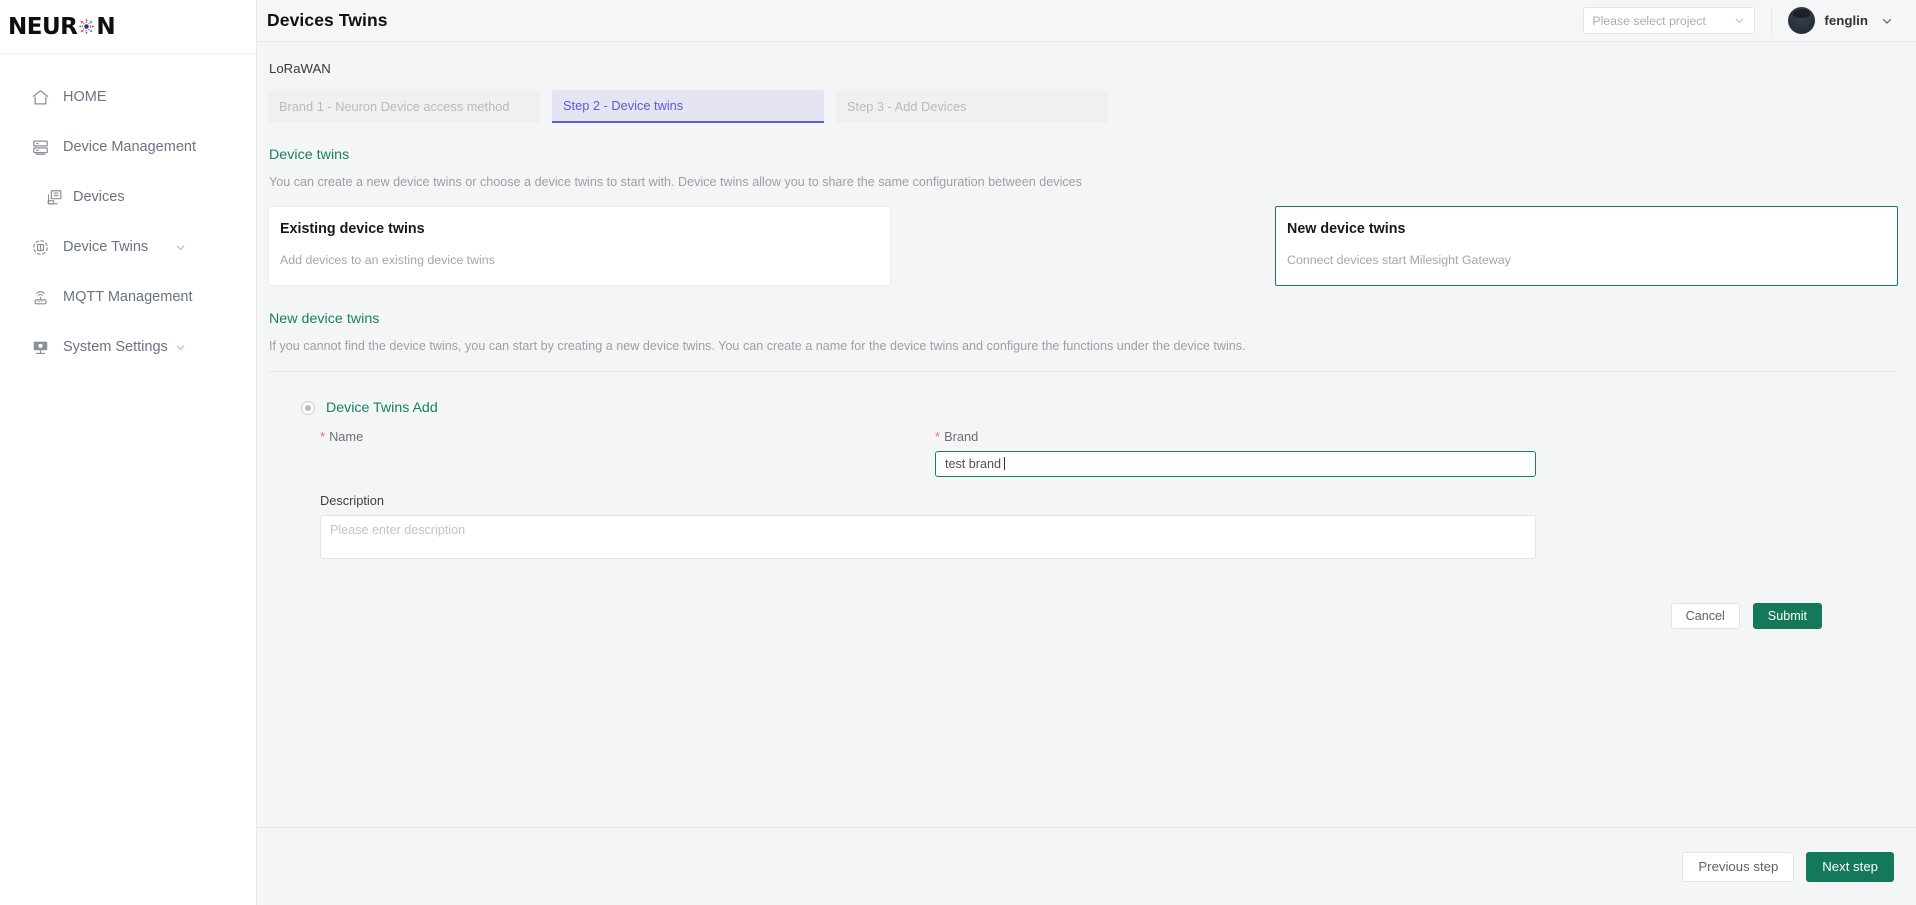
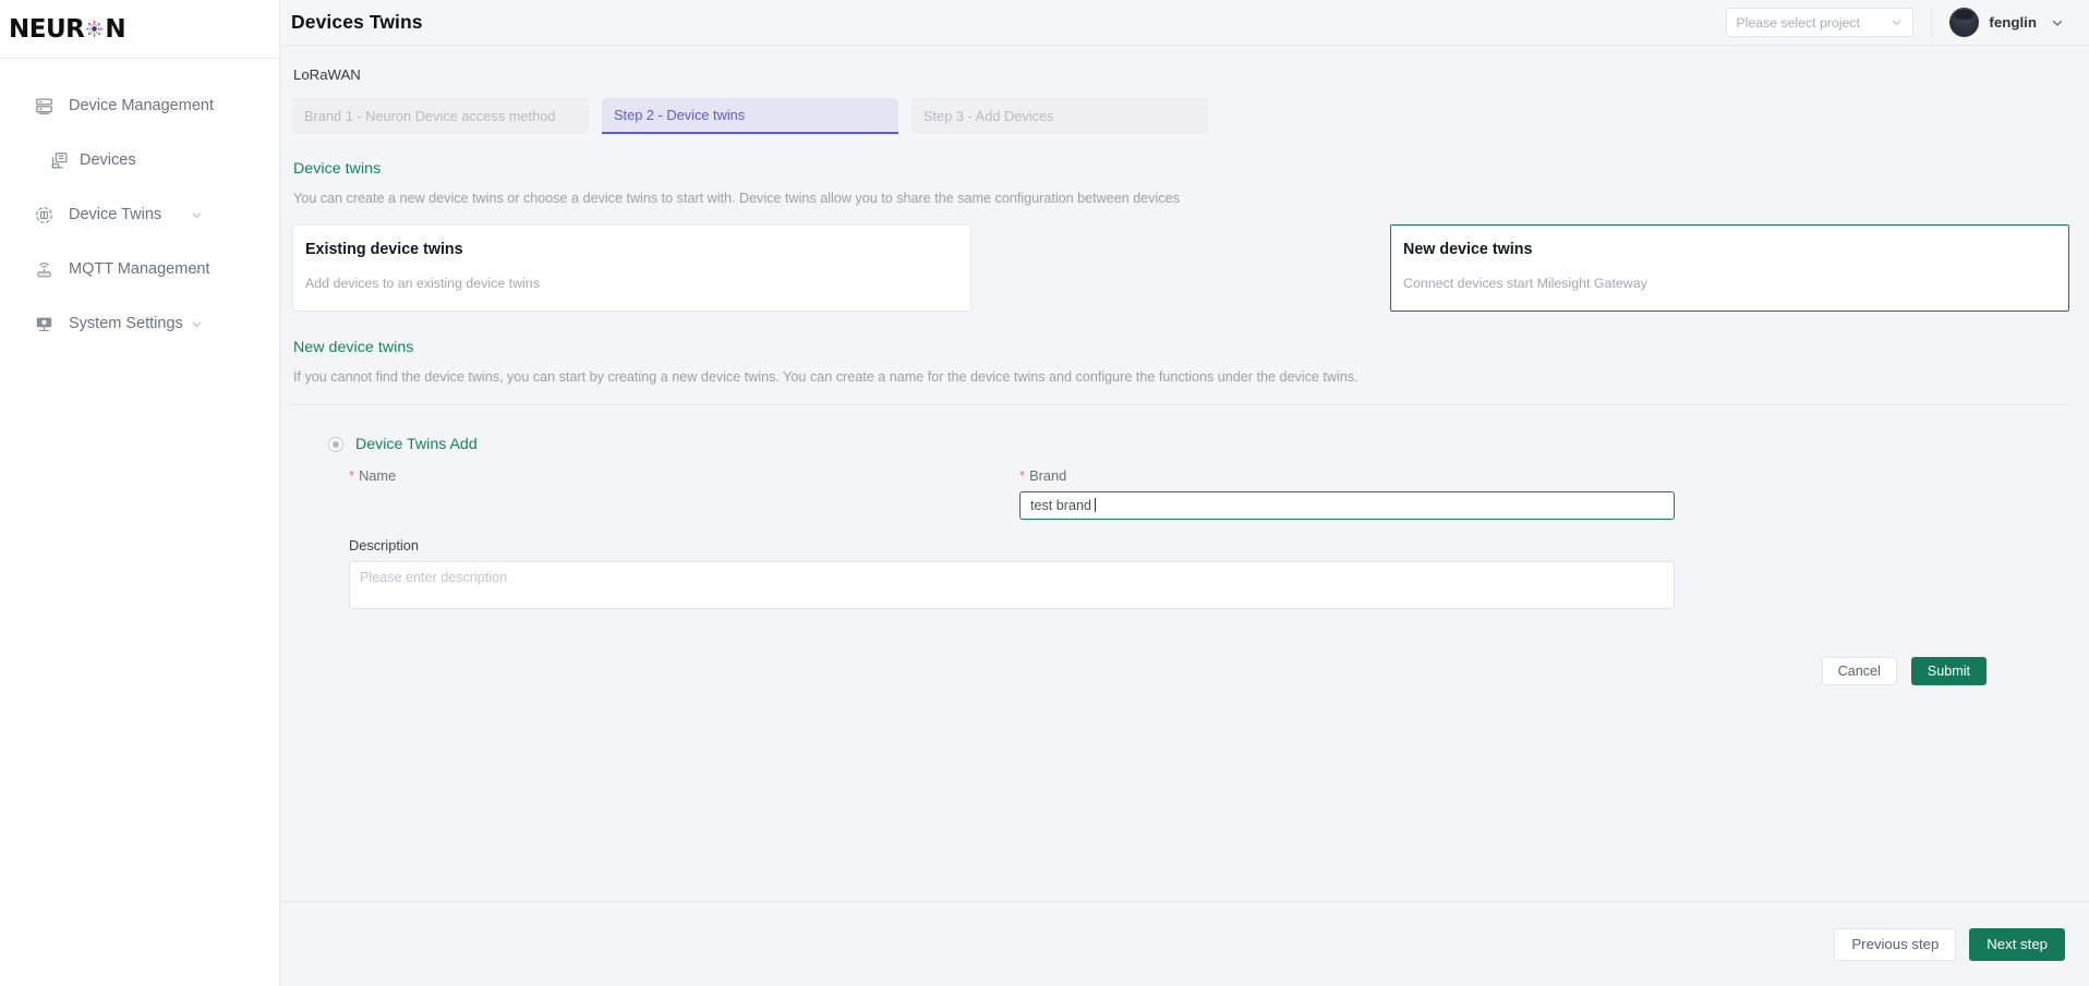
  NEUR
  N
- HOME
  Device Management
  Devices
  Device Twins
  MQTT Management
  System Settings
  Devices Twins
  Please select project
  fenglin
  LoRaWAN
  Brand 1 - Neuron Device access method
  Step 2 - Device twins
  Step 3 - Add Devices
  Device twins
  You can create a new device twins or choose a device twins to start with. Device twins allow you to share the same configuration between devices
  Existing device twins
  Add devices to an existing device twins
  New device twins
  Connect devices start Milesight Gateway
  New device twins
  If you cannot find the device twins, you can start by creating a new device twins. You can create a name for the device twins and configure the functions under the device twins.
  Device Twins Add
  *
  Name
  *
  Brand
  test brand
  Description
  Please enter description
  Cancel
  Submit
  Previous step
  Next step
